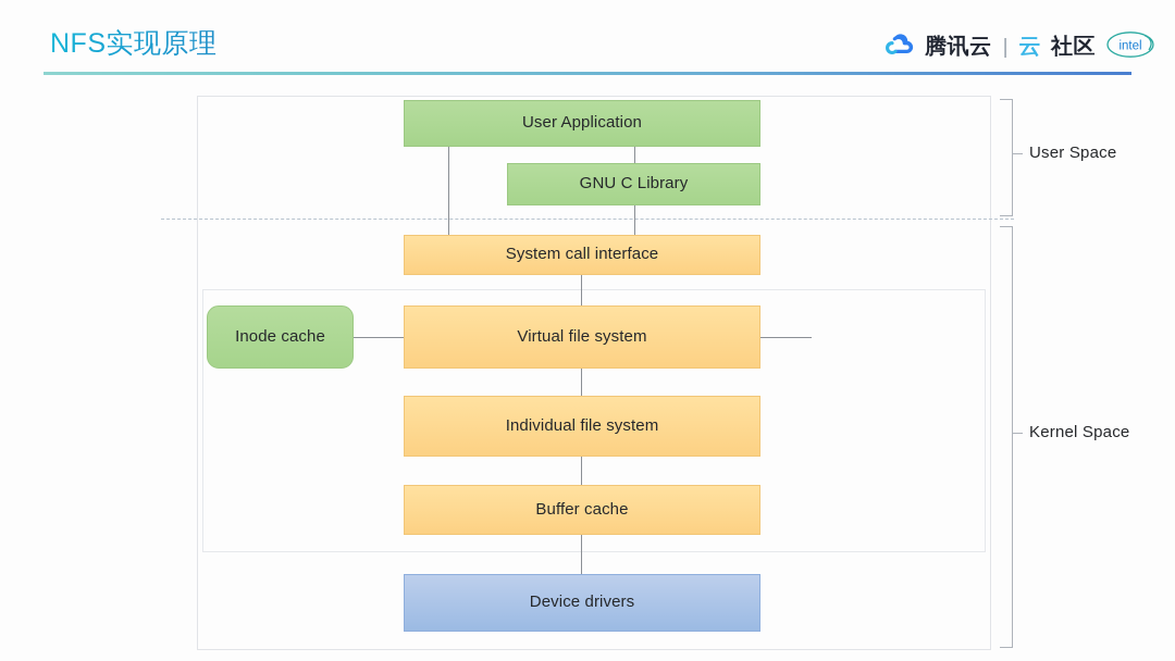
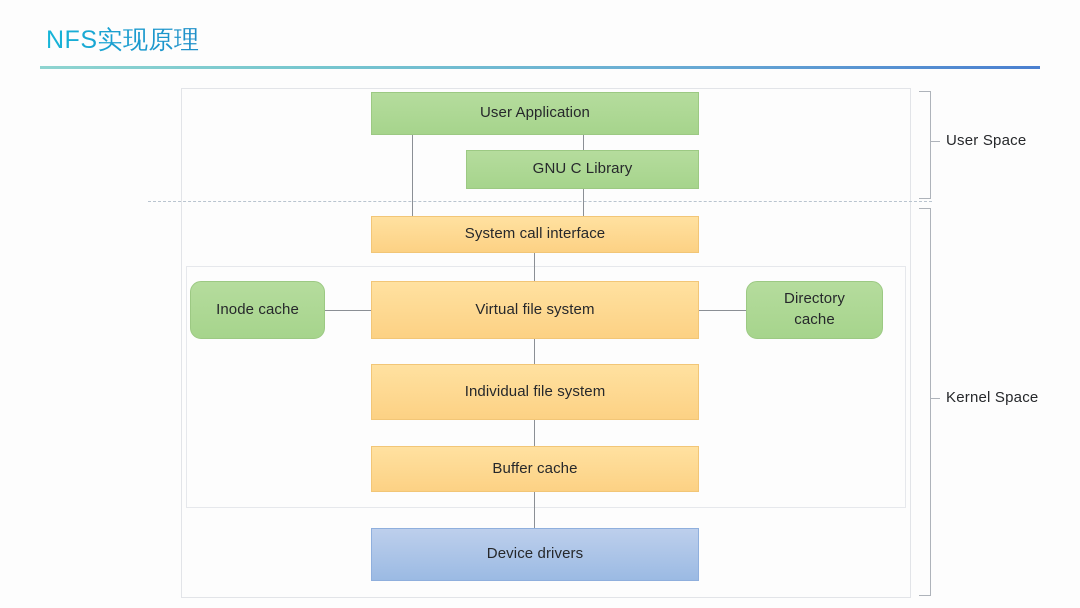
  NFS实现原理
- 腾讯云
- |
- 云
- 社区
- intel
  User Application
  GNU C Library
  System call interface
  Inode cache
  Virtual file system
+ Directory
+ cache
  Individual file system
  Buffer cache
  Device drivers
  User Space
  Kernel Space
